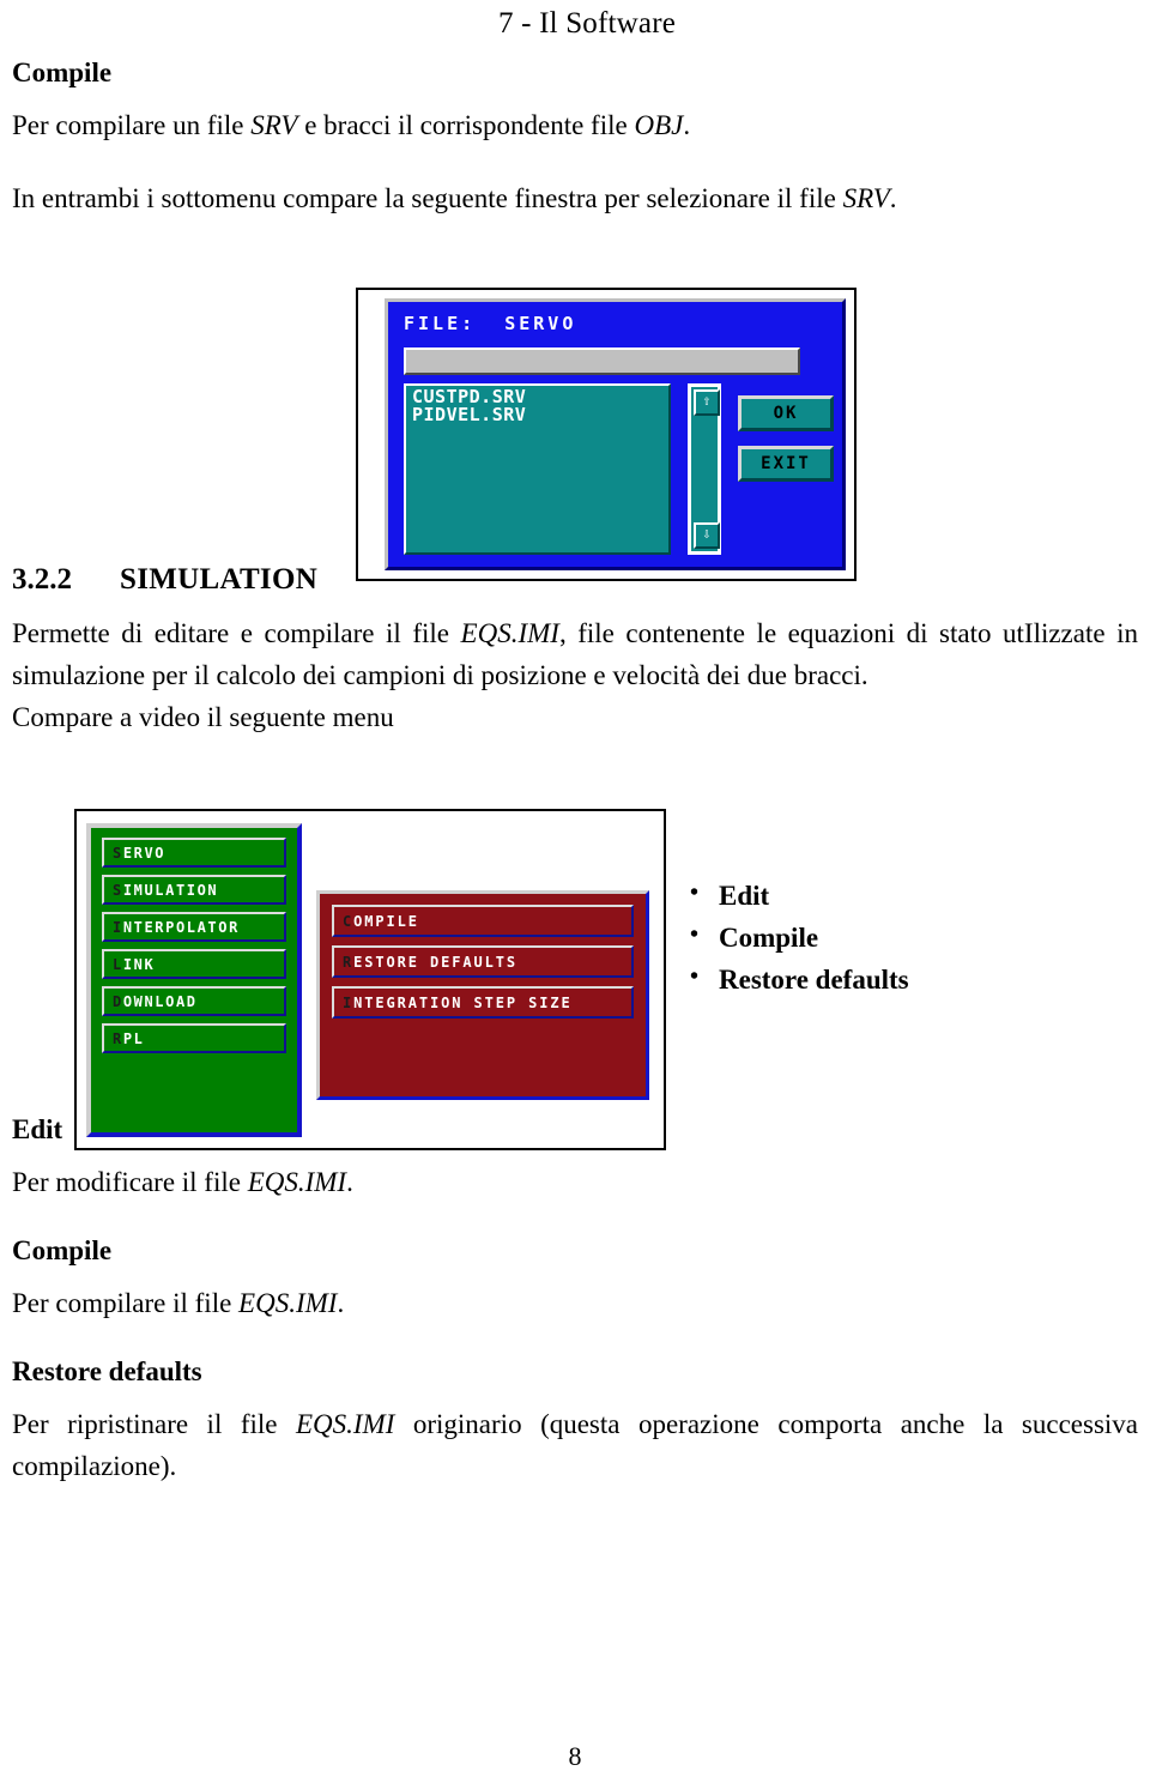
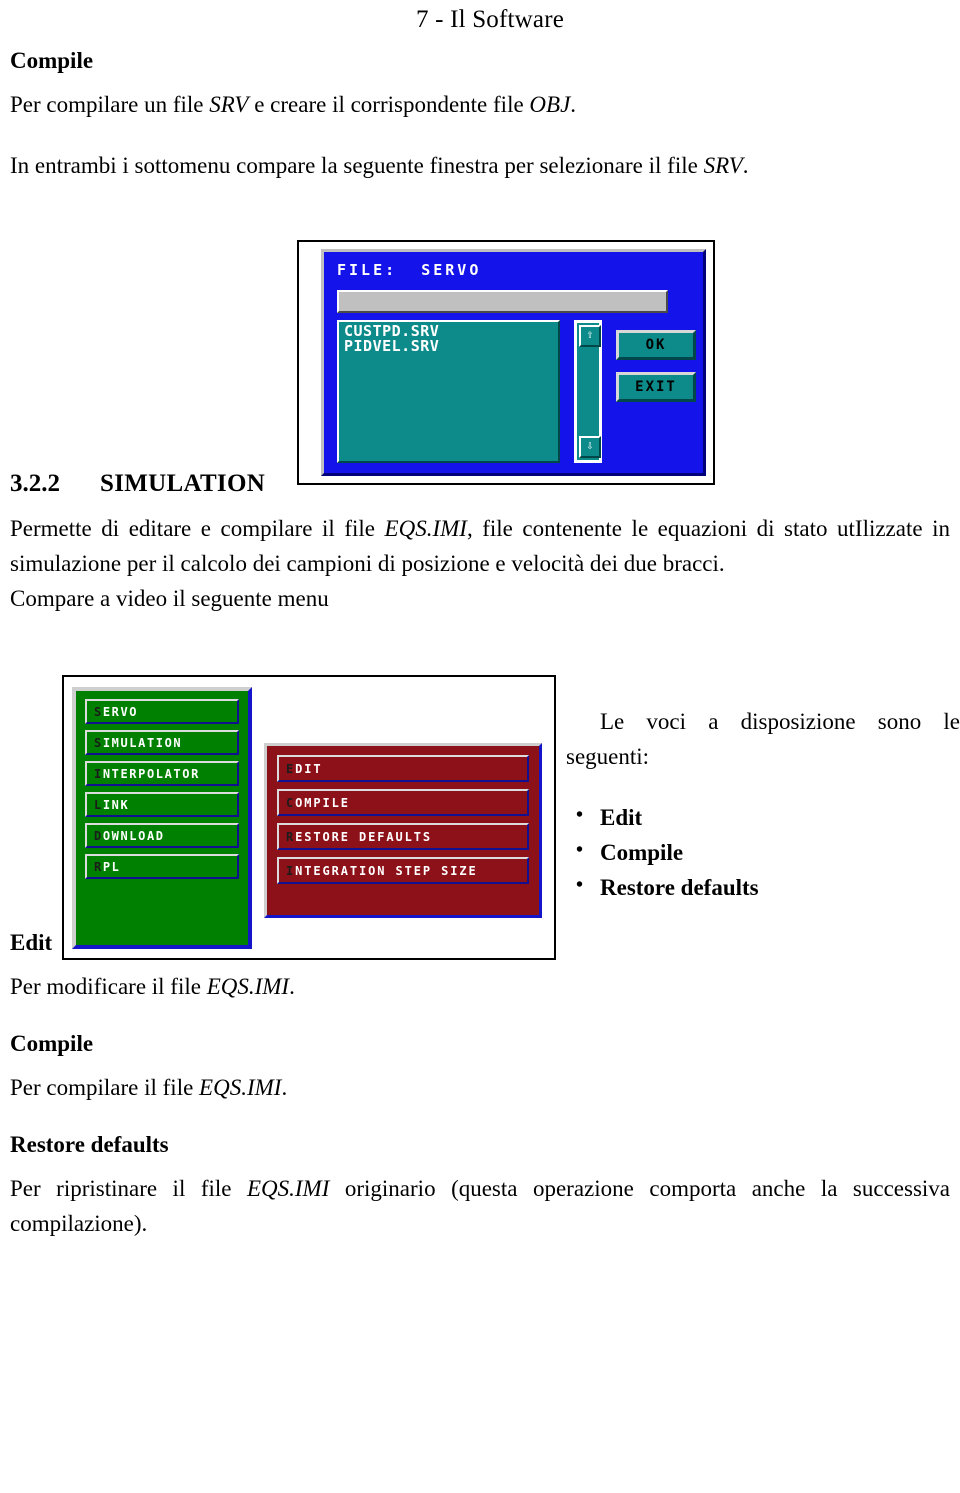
  7 - Il Software
  Compile
- Per compilare un file SRV e bracci il corrispondente file OBJ.
+ Per compilare un file SRV e creare il corrispondente file OBJ.
  In entrambi i sottomenu compare la seguente finestra per selezionare il file SRV.
  FILE: SERVO
  CUSTPD.SRV
  PIDVEL.SRV
  ⇧
  ⇩
  OK
  EXIT
  3.2.2
  SIMULATION
  Permette di editare e compilare il file EQS.IMI, file contenente le equazioni di stato utIlizzate in simulazione per il calcolo dei campioni di posizione e velocità dei due bracci.
  Compare a video il seguente menu
  S
  ERVO
  S
  IMULATION
  I
  NTERPOLATOR
  L
  INK
  D
  OWNLOAD
  R
  PL
+ E
+ DIT
  C
  OMPILE
  R
  ESTORE DEFAULTS
  I
  NTEGRATION STEP SIZE
+ Le voci a disposizione sono le seguenti:
  Edit
  Compile
  Restore defaults
  Edit
  Per modificare il file EQS.IMI.
  Compile
  Per compilare il file EQS.IMI.
  Restore defaults
  Per ripristinare il file EQS.IMI originario (questa operazione comporta anche la successiva compilazione).
- 8
